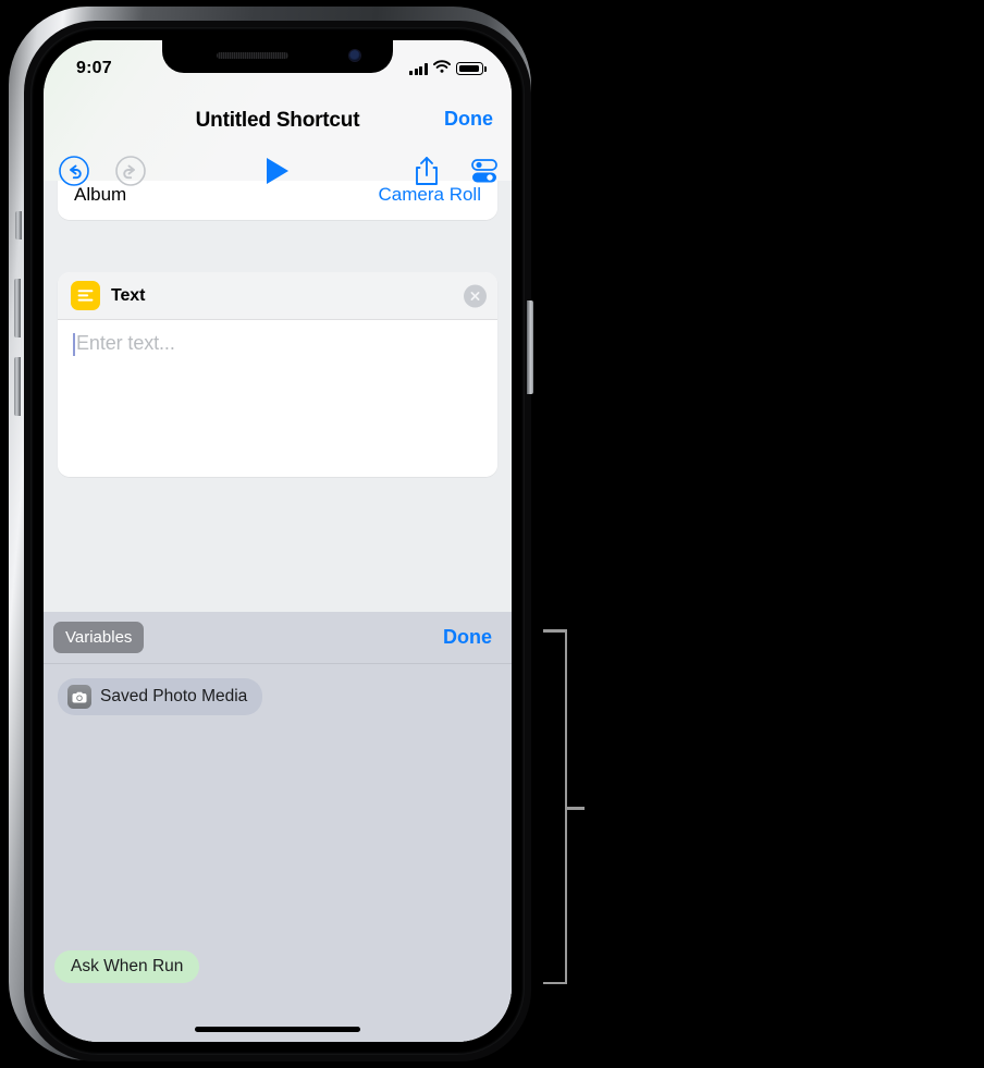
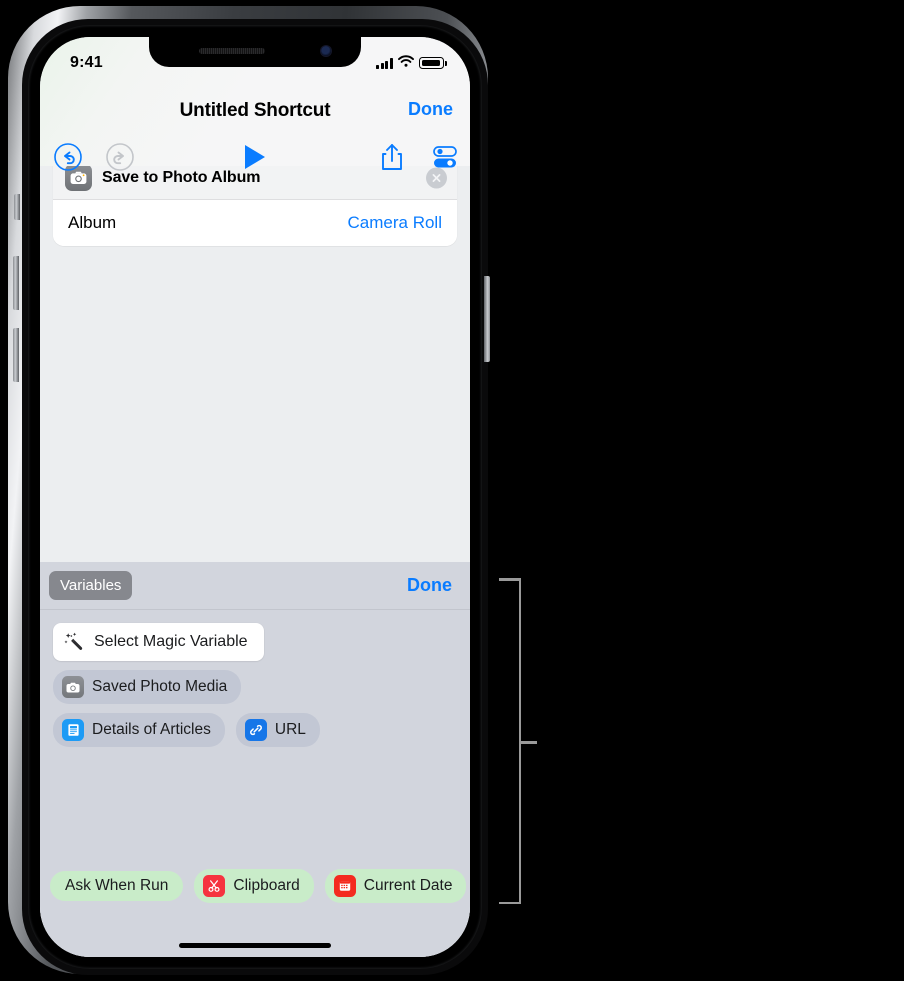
  Untitled Shortcut
  Done
- 9:07
+ 9:41
+ Save to Photo Album
  Album
  Camera Roll
- Text
- Enter text...
  Variables
  Done
+ Select Magic Variable
  Saved Photo Media
+ Details of Articles
+ URL
  Ask When Run
+ Clipboard
+ Current Date
